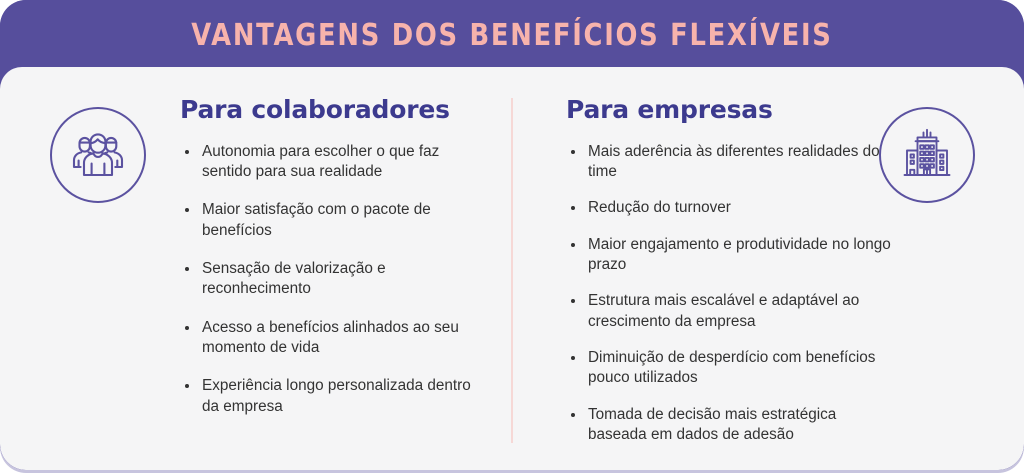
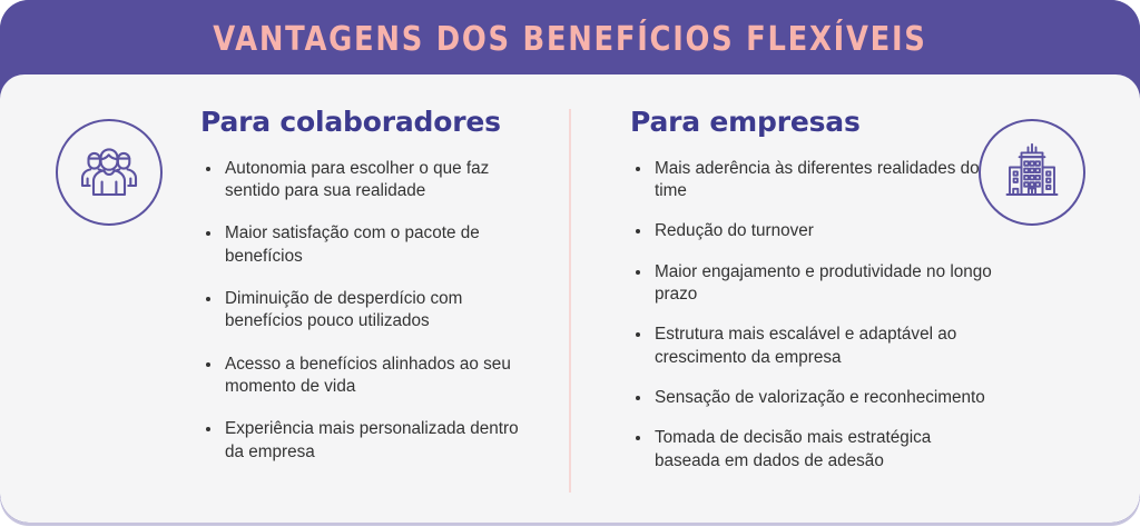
  VANTAGENS DOS BENEFÍCIOS FLEXÍVEIS
  Para colaboradores
  Autonomia para escolher o que faz sentido para sua realidade
  Maior satisfação com o pacote de benefícios
- Sensação de valorização e reconhecimento
+ Diminuição de desperdício com benefícios pouco utilizados
  Acesso a benefícios alinhados ao seu momento de vida
- Experiência longo personalizada dentro da empresa
+ Experiência mais personalizada dentro da empresa
  Para empresas
  Mais aderência às diferentes realidades do time
  Redução do turnover
  Maior engajamento e produtividade no longo prazo
  Estrutura mais escalável e adaptável ao crescimento da empresa
- Diminuição de desperdício com benefícios pouco utilizados
+ Sensação de valorização e reconhecimento
  Tomada de decisão mais estratégica baseada em dados de adesão
